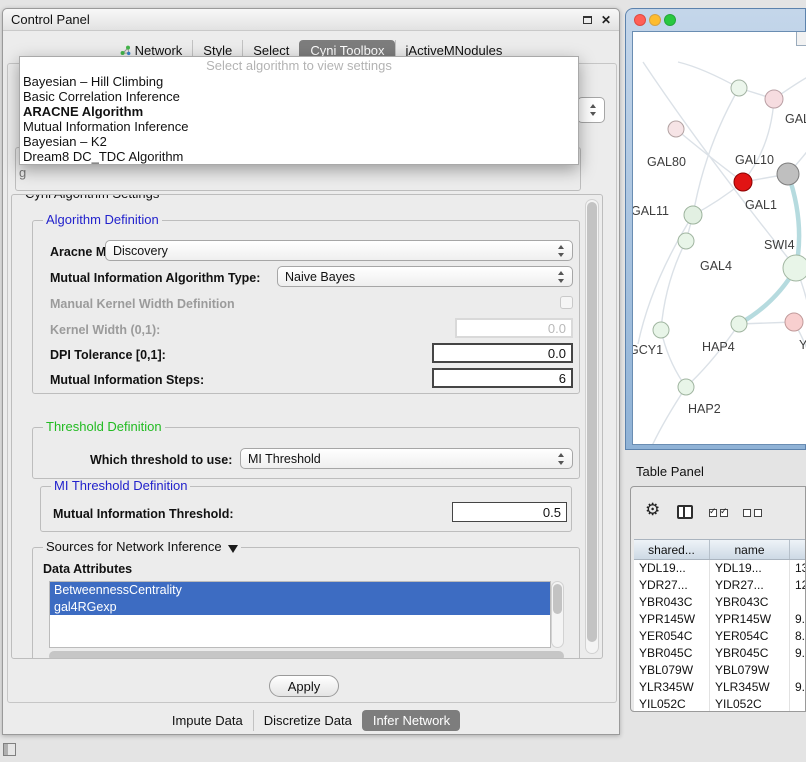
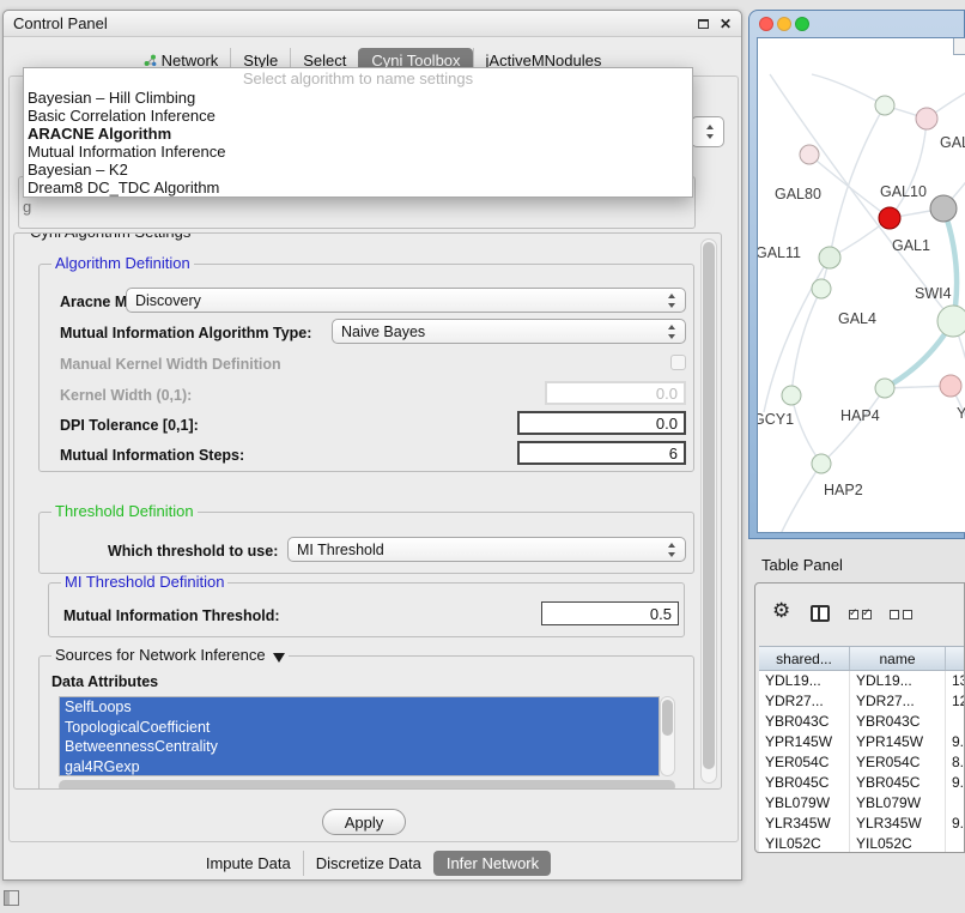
  Control Panel
  ✕
  Network
  Style
  Select
  Cyni Toolbox
  jActiveMNodules
  g
- Select algorithm to view settings
+ Select algorithm to name settings
  Bayesian – Hill Climbing
  Basic Correlation Inference
  ARACNE Algorithm
  Mutual Information Inference
  Bayesian – K2
  Dream8 DC_TDC Algorithm
  Algorithm Definition
  Discovery
  Mutual Information Algorithm Type:
  Naive Bayes
  Manual Kernel Width Definition
  Kernel Width (0,1):
  0.0
  DPI Tolerance [0,1]:
  0.0
  Mutual Information Steps:
  6
  Threshold Definition
  Which threshold to use:
  MI Threshold
  MI Threshold Definition
  Mutual Information Threshold:
  0.5
  Sources for Network Inference
  Data Attributes
+ SelfLoops
+ TopologicalCoefficient
  BetweennessCentrality
  gal4RGexp
  Apply
  Impute Data
  Discretize Data
  Infer Network
  GAL80
  GAL10
  GAL11
  GAL1
  SWI4
  GAL4
  GCY1
  HAP4
  Y
  HAP2
  Table Panel
  ⚙
  shared...
  name
  YDL19...
  YDL19...
  YDR27...
  YDR27...
  YBR043C
  YBR043C
  YPR145W
  YPR145W
  9.
  YER054C
  YER054C
  8.
  YBR045C
  YBR045C
  9.
  YBL079W
  YBL079W
  YLR345W
  YLR345W
  9.
  YIL052C
  YIL052C
